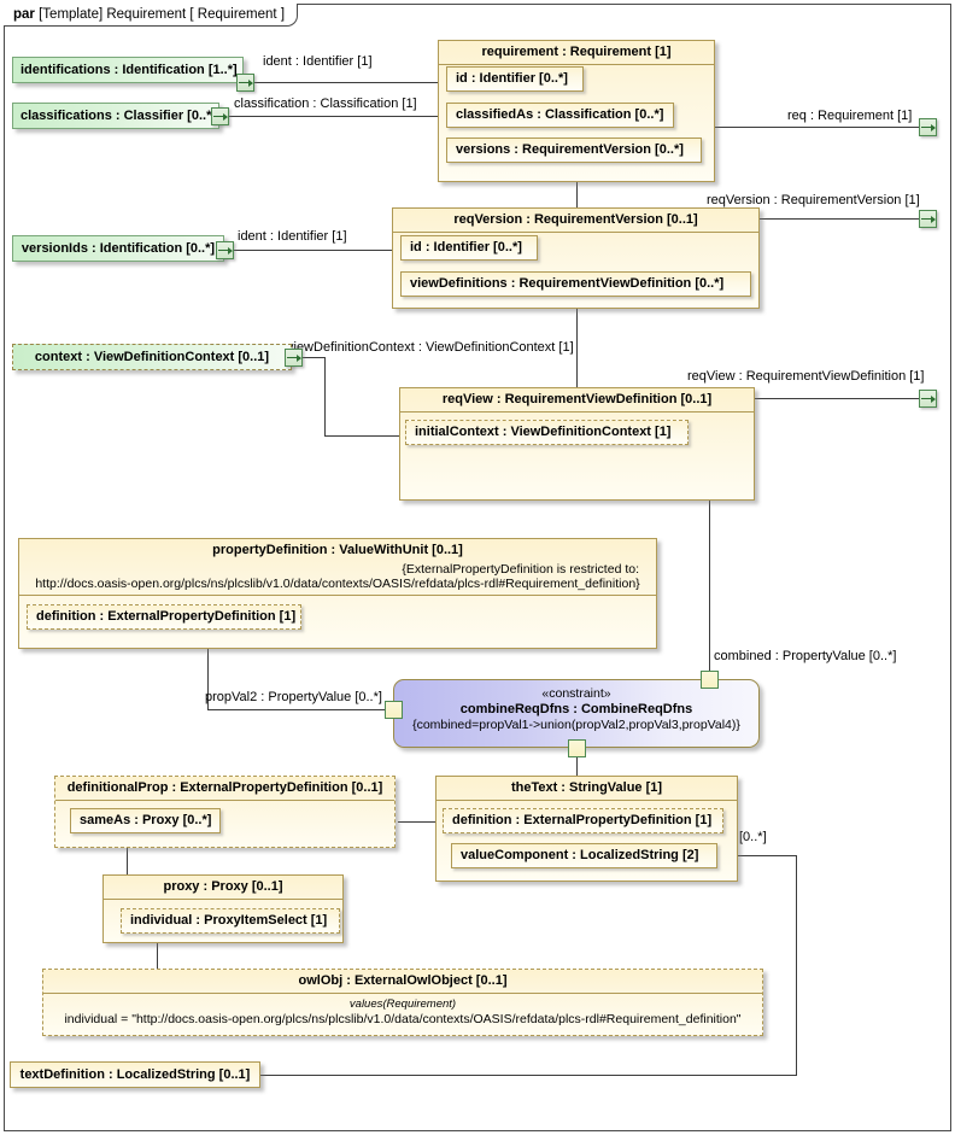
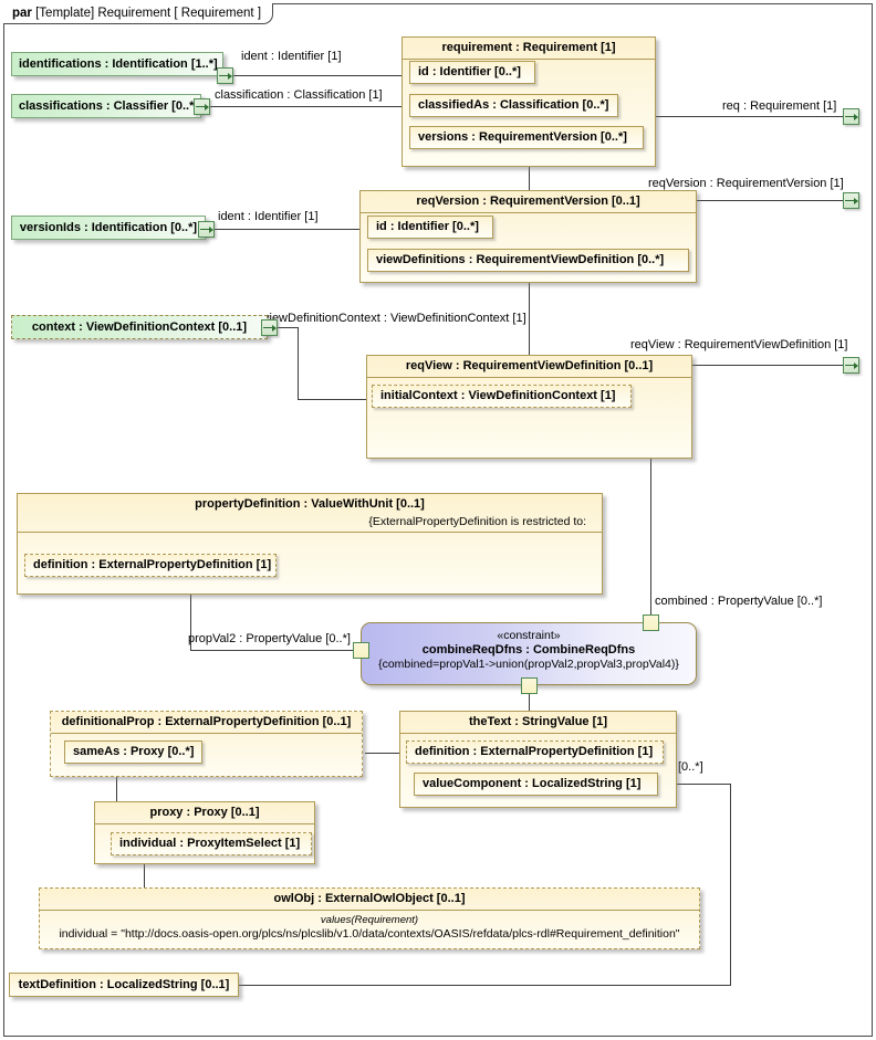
  par [Template] Requirement [ Requirement ]
  ident : Identifier [1]
  classification : Classification [1]
  req : Requirement [1]
  reqVersion : RequirementVersion [1]
  ident : Identifier [1]
  iewDefinitionContext : ViewDefinitionContext [1]
  reqView : RequirementViewDefinition [1]
  combined : PropertyValue [0..*]
  propVal2 : PropertyValue [0..*]
  [0..*]
  identifications : Identification [1..*]
  classifications : Classifier [0..*
  requirement : Requirement [1]
  id : Identifier [0..*]
  classifiedAs : Classification [0..*]
  versions : RequirementVersion [0..*]
  versionIds : Identification [0..*]
  reqVersion : RequirementVersion [0..1]
  id : Identifier [0..*]
  viewDefinitions : RequirementViewDefinition [0..*]
  context : ViewDefinitionContext [0..1]
  reqView : RequirementViewDefinition [0..1]
  initialContext : ViewDefinitionContext [1]
  propertyDefinition : ValueWithUnit [0..1]
  {ExternalPropertyDefinition is restricted to:
- http://docs.oasis-open.org/plcs/ns/plcslib/v1.0/data/contexts/OASIS/refdata/plcs-rdl#Requirement_definition}
  definition : ExternalPropertyDefinition [1]
  «constraint»
  combineReqDfns : CombineReqDfns
  {combined=propVal1->union(propVal2,propVal3,propVal4)}
  definitionalProp : ExternalPropertyDefinition [0..1]
  sameAs : Proxy [0..*]
  theText : StringValue [1]
  definition : ExternalPropertyDefinition [1]
- valueComponent : LocalizedString [2]
+ valueComponent : LocalizedString [1]
  proxy : Proxy [0..1]
  individual : ProxyItemSelect [1]
  owlObj : ExternalOwlObject [0..1]
  values(Requirement)
  individual = "http://docs.oasis-open.org/plcs/ns/plcslib/v1.0/data/contexts/OASIS/refdata/plcs-rdl#Requirement_definition"
  textDefinition : LocalizedString [0..1]
